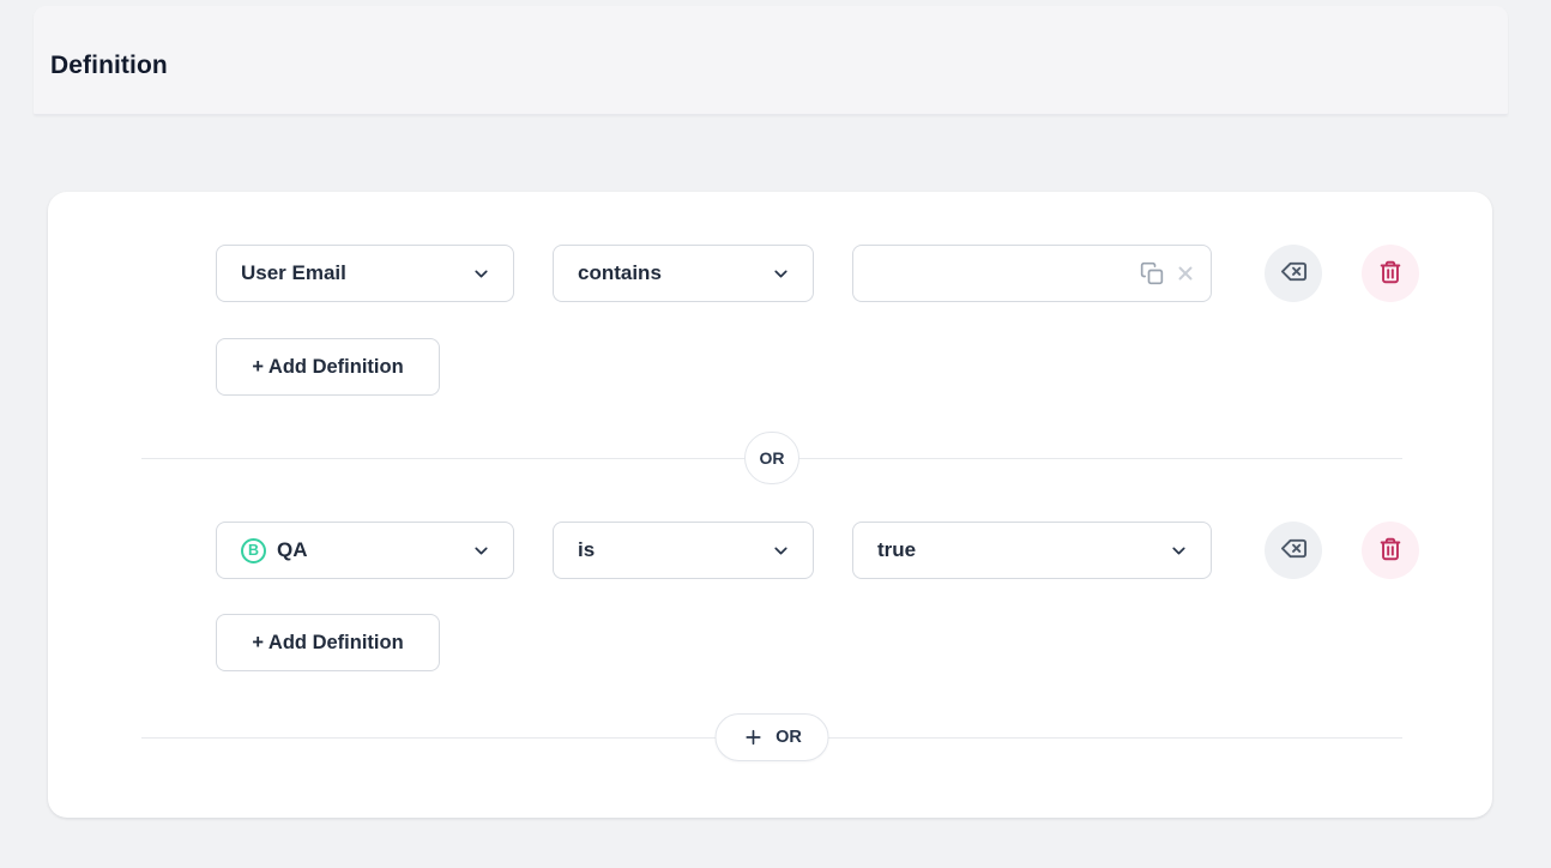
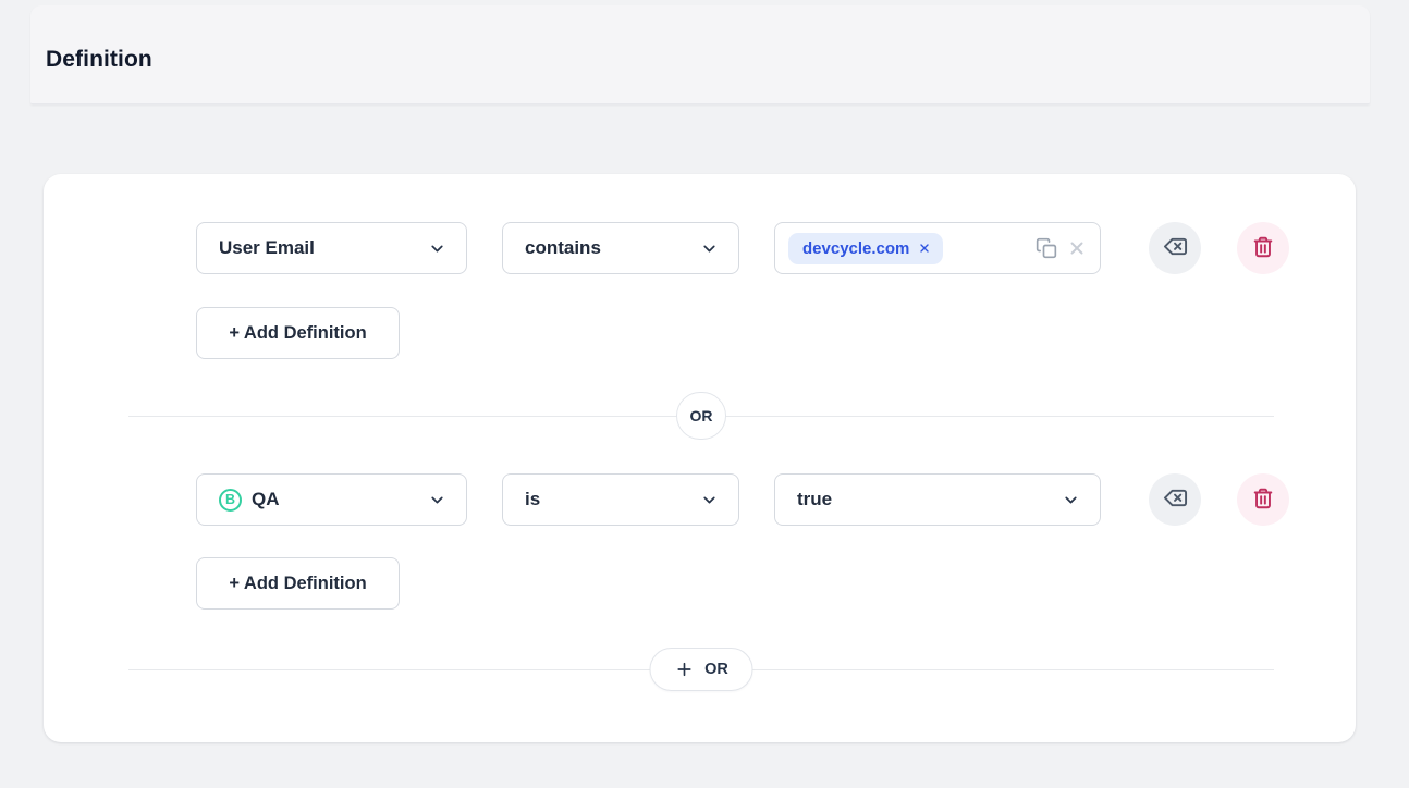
  Definition
  User Email
  contains
+ devcycle.com
  + Add Definition
  OR
  B
  QA
  is
  true
  + Add Definition
  OR
